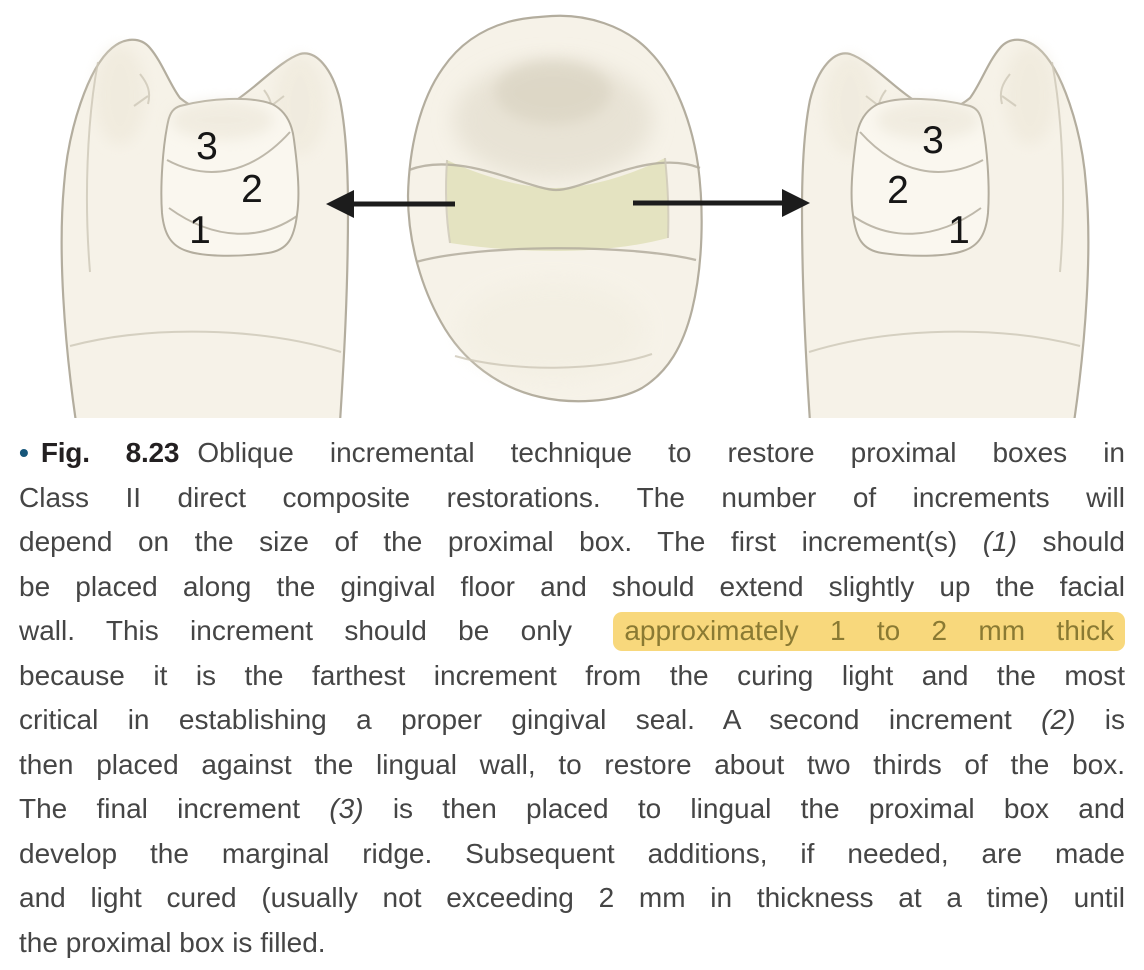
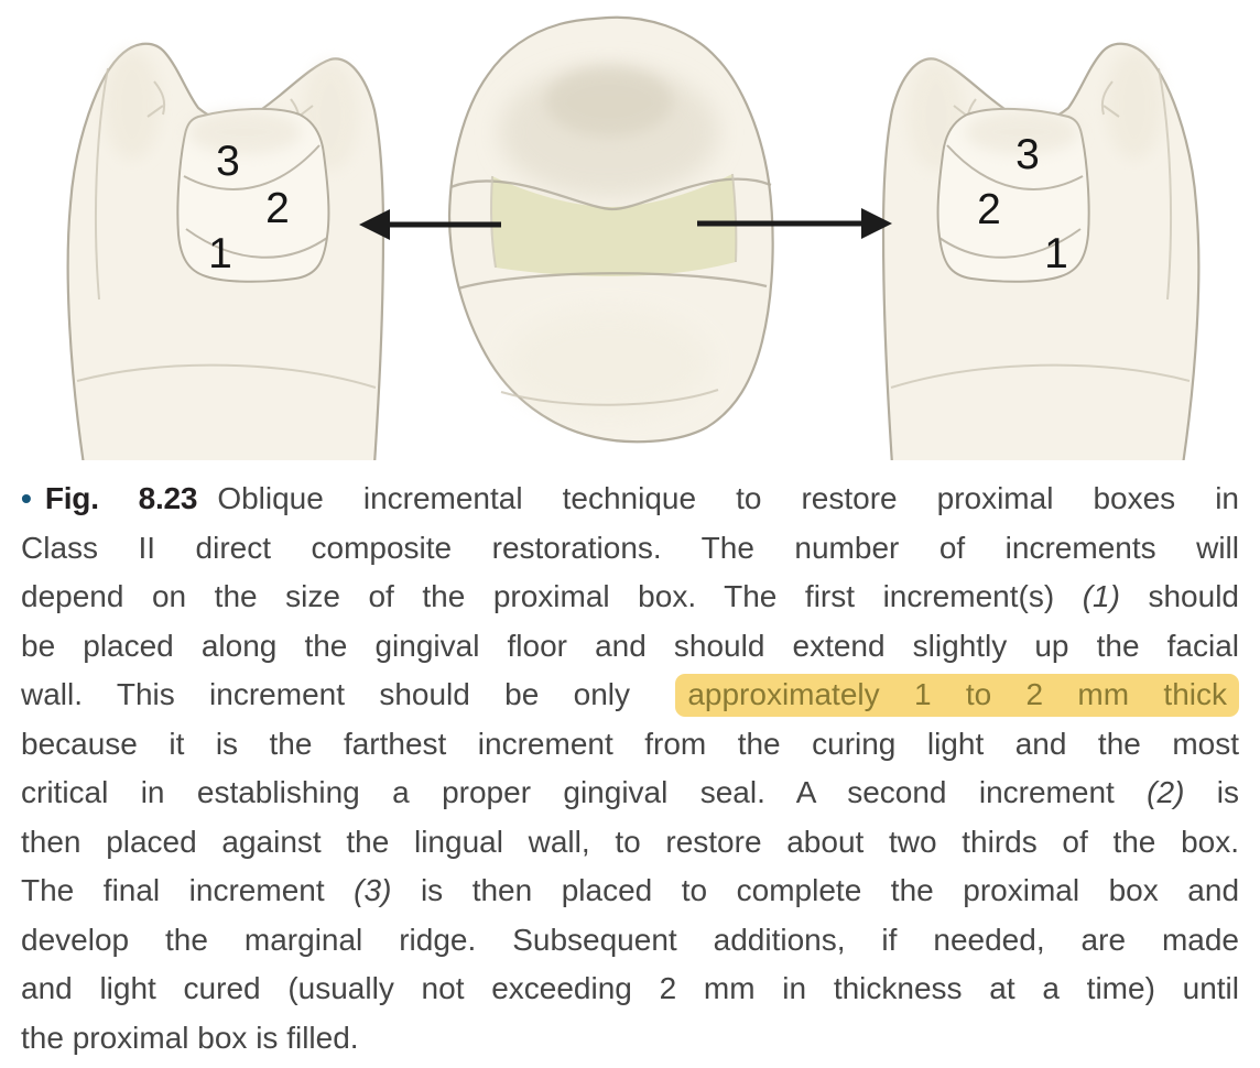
  3
  2
  1
  3
  2
  1
  • Fig. 8.23 Oblique incremental technique to restore proximal boxes in
  Class II direct composite restorations. The number of increments will
  depend on the size of the proximal box. The first increment(s) (1) should
  be placed along the gingival floor and should extend slightly up the facial
  wall. This increment should be only approximately 1 to 2 mm thick
  because it is the farthest increment from the curing light and the most
  critical in establishing a proper gingival seal. A second increment (2) is
  then placed against the lingual wall, to restore about two thirds of the box.
- The final increment (3) is then placed to lingual the proximal box and
+ The final increment (3) is then placed to complete the proximal box and
  develop the marginal ridge. Subsequent additions, if needed, are made
  and light cured (usually not exceeding 2 mm in thickness at a time) until
  the proximal box is filled.
